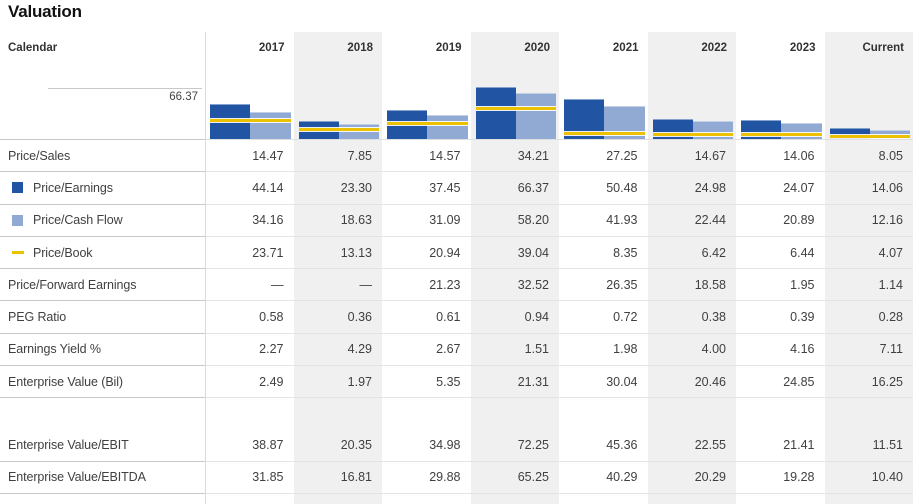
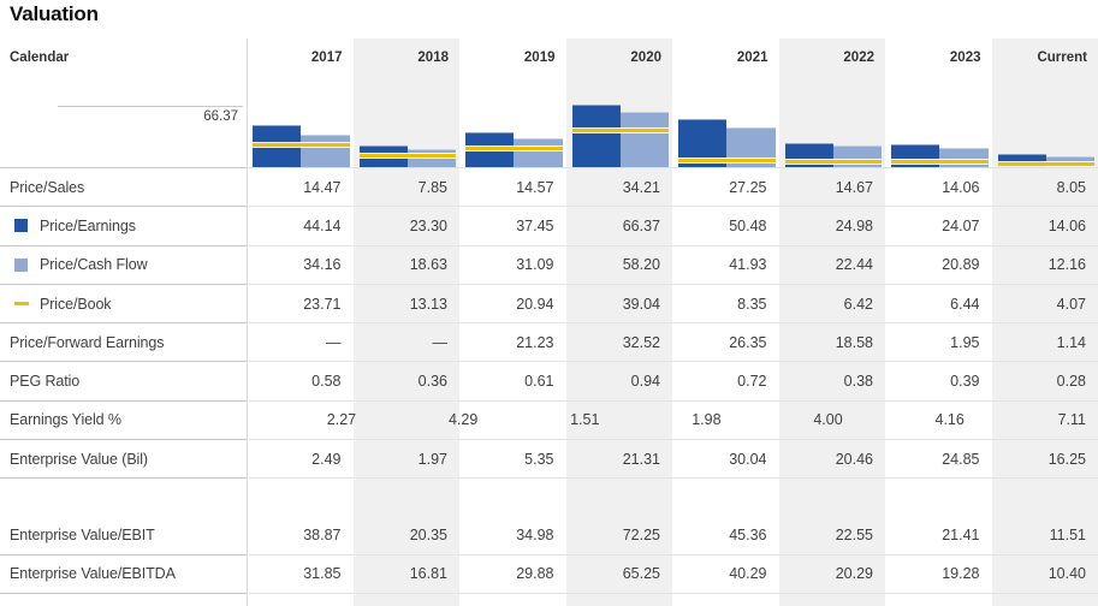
  Valuation
  Calendar
  2017
  2018
  2019
  2020
  2021
  2022
  2023
  Current
  66.37
  Price/Sales
  14.47
  7.85
  14.57
  34.21
  27.25
  14.67
  14.06
  8.05
  Price/Earnings
  44.14
  23.30
  37.45
  66.37
  50.48
  24.98
  24.07
  14.06
  Price/Cash Flow
  34.16
  18.63
  31.09
  58.20
  41.93
  22.44
  20.89
  12.16
  Price/Book
  23.71
  13.13
  20.94
  39.04
  8.35
  6.42
  6.44
  4.07
  Price/Forward Earnings
  —
  —
  21.23
  32.52
  26.35
  18.58
  1.95
  1.14
  PEG Ratio
  0.58
  0.36
  0.61
  0.94
  0.72
  0.38
  0.39
  0.28
  Earnings Yield %
  2.27
  4.29
- 2.67
  1.51
  1.98
  4.00
  4.16
  7.11
  Enterprise Value (Bil)
  2.49
  1.97
  5.35
  21.31
  30.04
  20.46
  24.85
  16.25
  Enterprise Value/EBIT
  38.87
  20.35
  34.98
  72.25
  45.36
  22.55
  21.41
  11.51
  Enterprise Value/EBITDA
  31.85
  16.81
  29.88
  65.25
  40.29
  20.29
  19.28
  10.40
